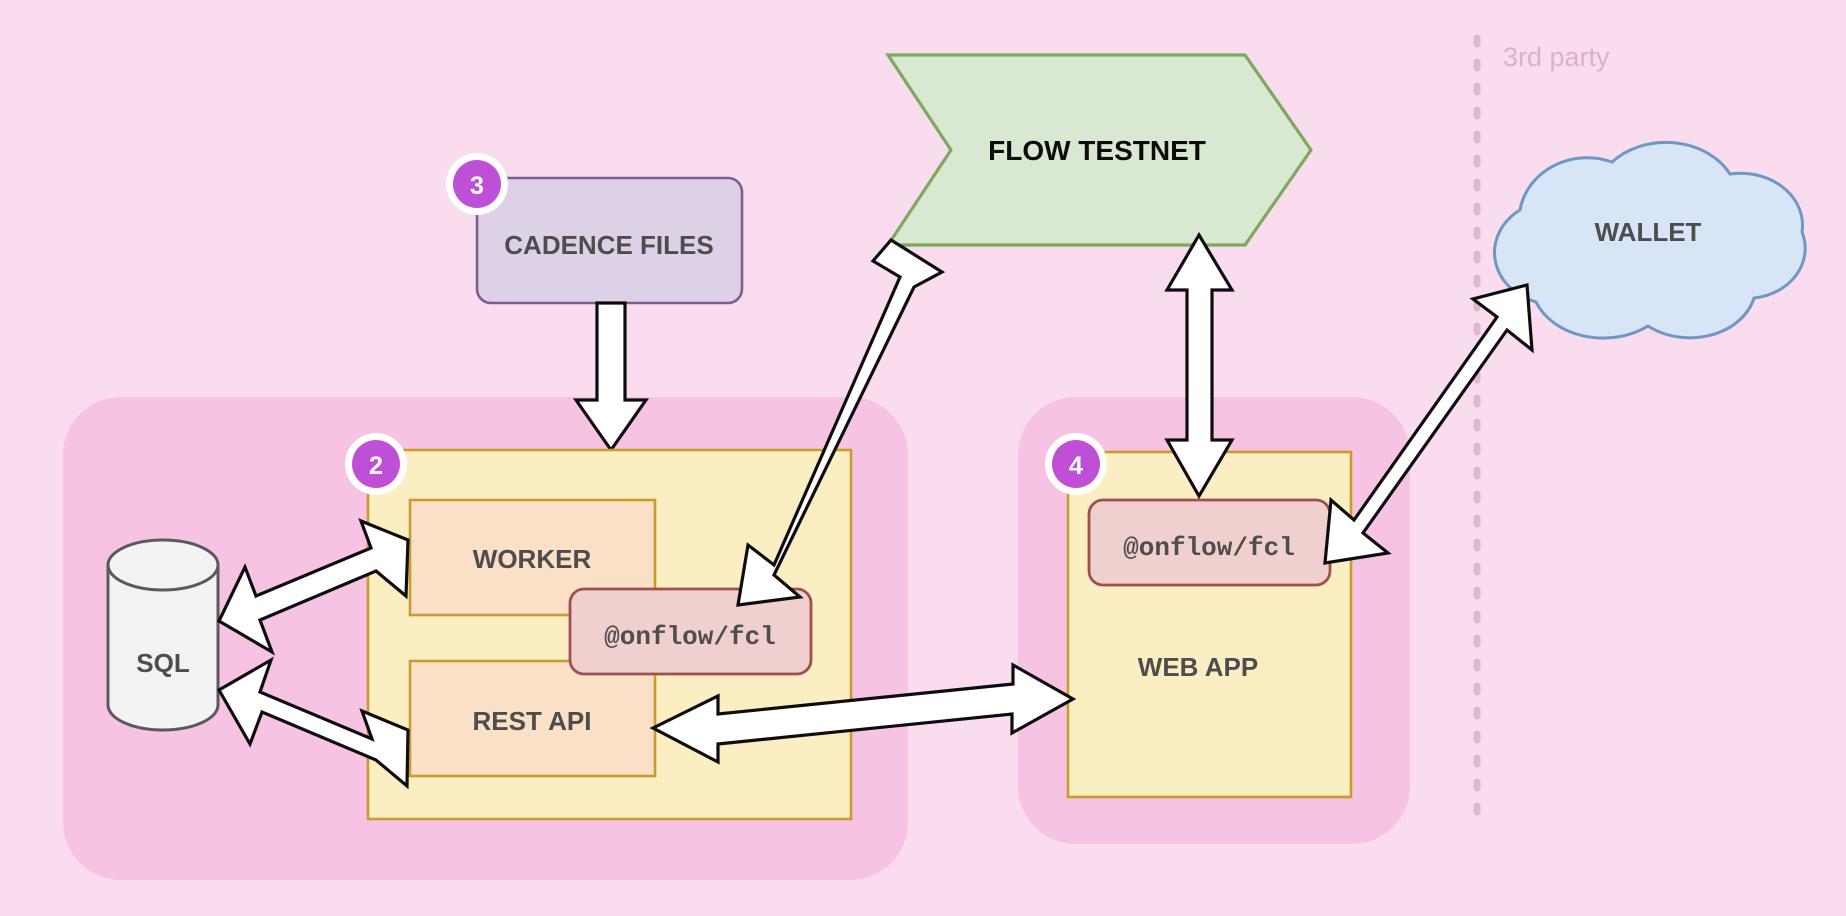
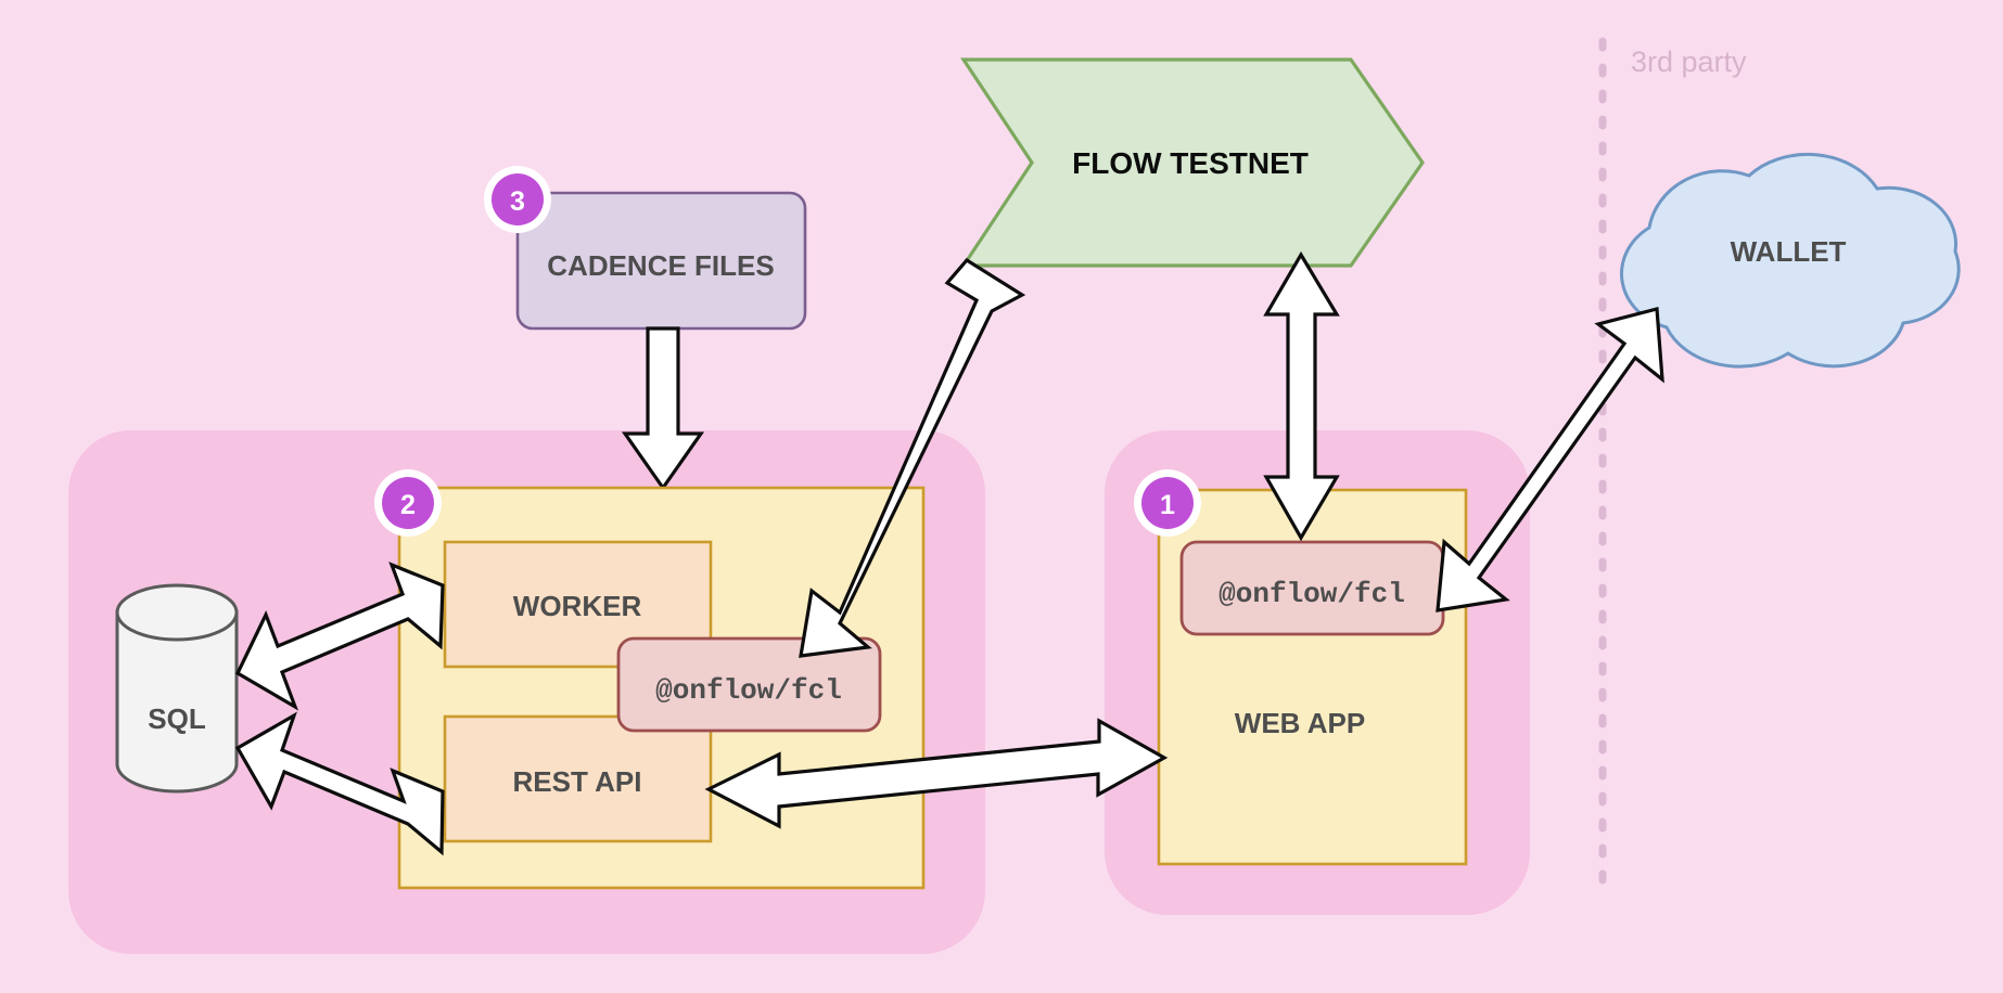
  3rd party
  FLOW TESTNET
  WALLET
  CADENCE FILES
  WORKER
  REST API
  @onflow/fcl
  SQL
  WEB APP
  @onflow/fcl
  3
  2
- 4
+ 1
